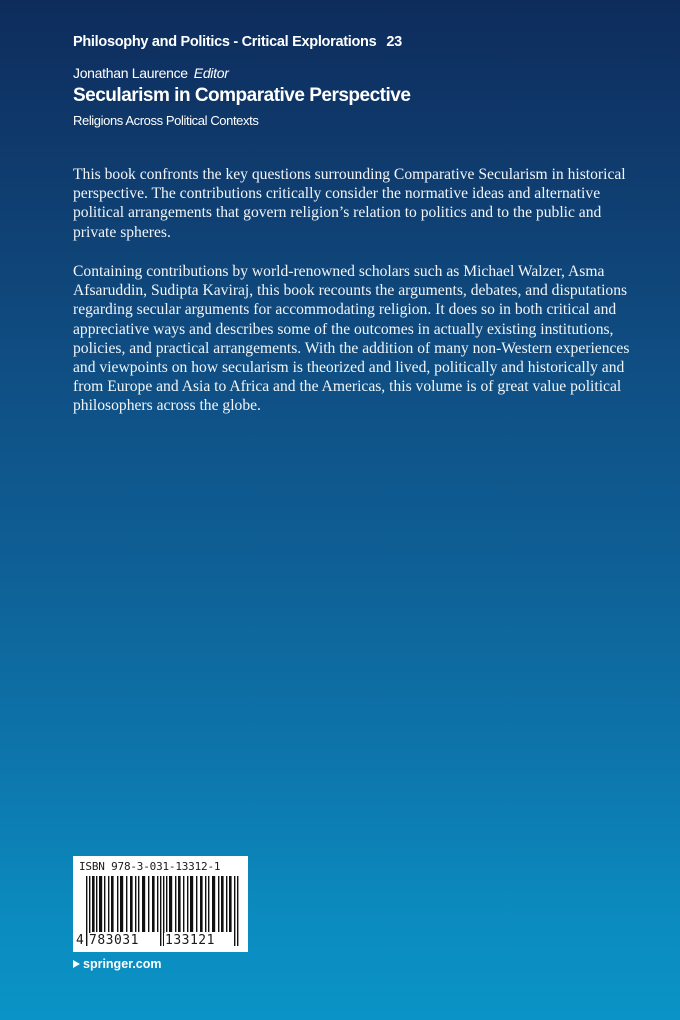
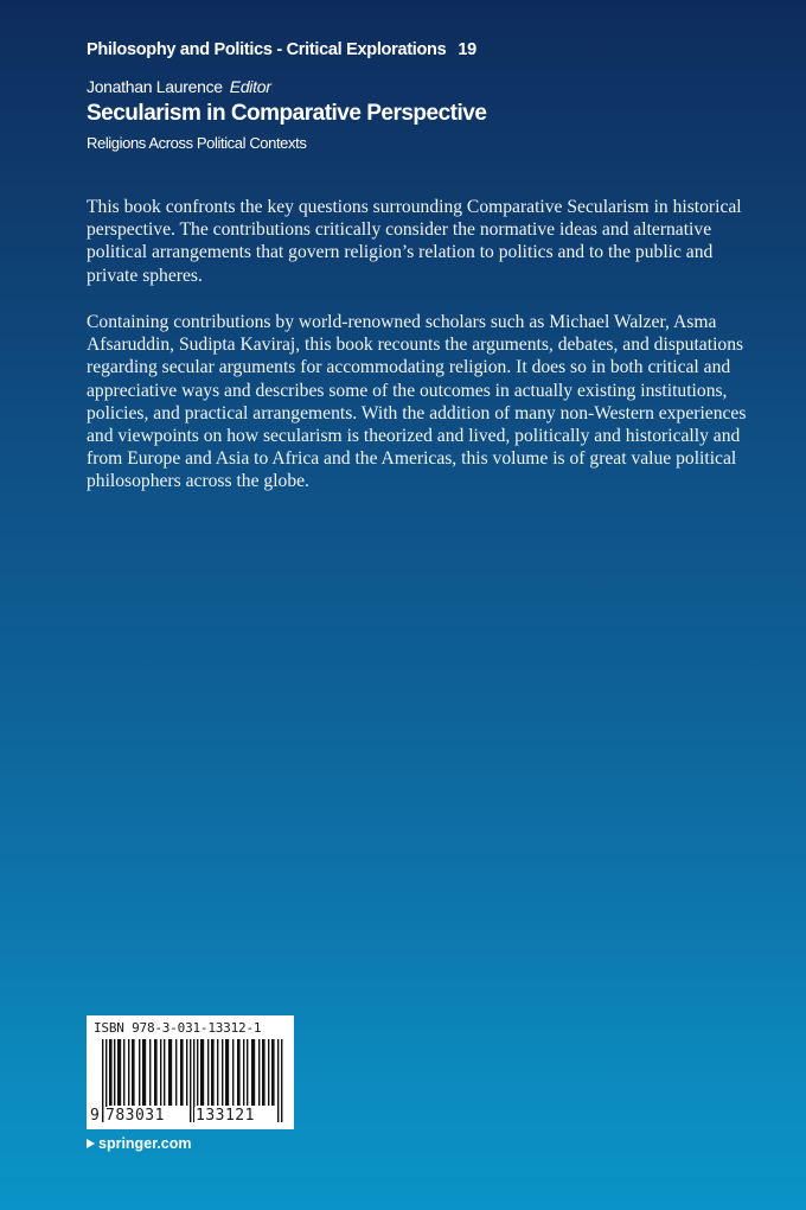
- Philosophy and Politics - Critical Explorations 23
+ Philosophy and Politics - Critical Explorations 19
  Jonathan Laurence Editor
  Secularism in Comparative Perspective
  Religions Across Political Contexts
  This book confronts the key questions surrounding Comparative Secularism in historical perspective. The contributions critically consider the normative ideas and alternative political arrangements that govern religion’s relation to politics and to the public and private spheres.
  Containing contributions by world-renowned scholars such as Michael Walzer, Asma Afsaruddin, Sudipta Kaviraj, this book recounts the arguments, debates, and disputations regarding secular arguments for accommodating religion. It does so in both critical and appreciative ways and describes some of the outcomes in actually existing institutions, policies, and practical arrangements. With the addition of many non-Western experiences and viewpoints on how secularism is theorized and lived, politically and historically and from Europe and Asia to Africa and the Americas, this volume is of great value political philosophers across the globe.
  ISBN 978-3-031-13312-1
- 4
+ 9
  783031
  133121
  springer.com
